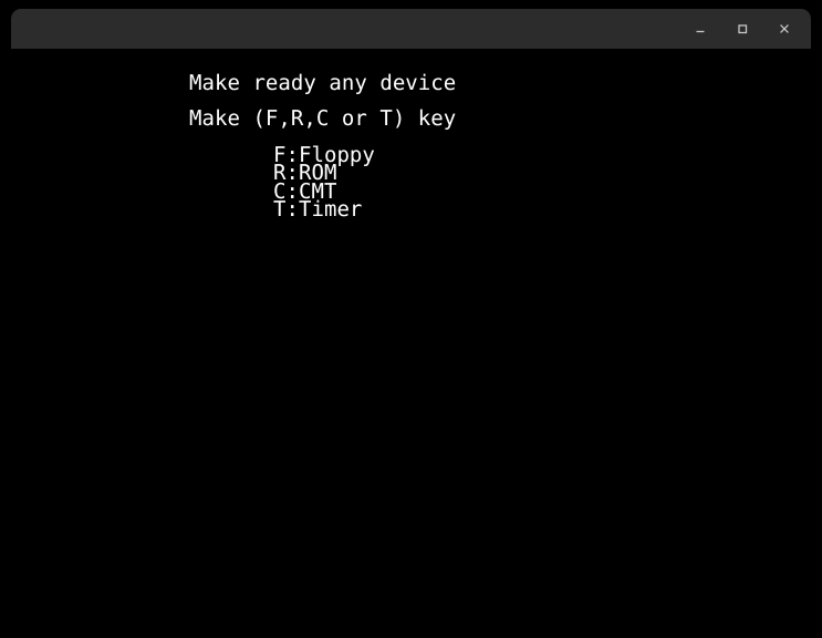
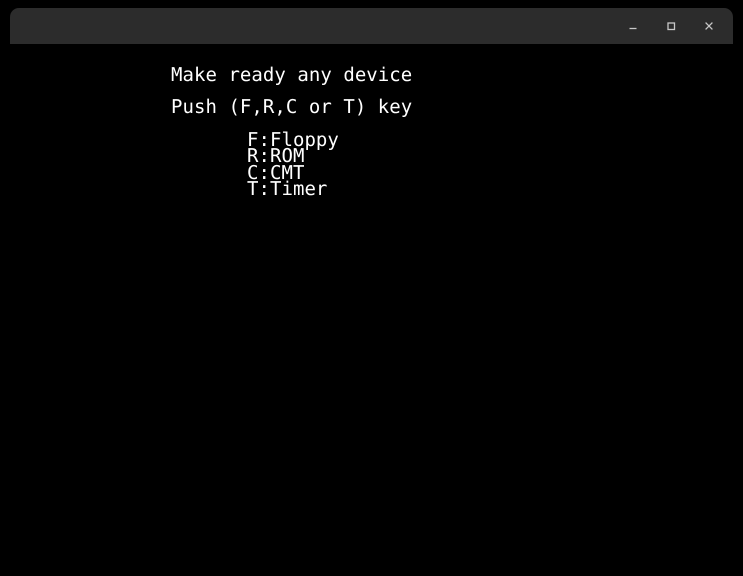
  Make ready any device
- Make (F,R,C or T) key
+ Push (F,R,C or T) key
  F:Floppy
  R:ROM
  C:CMT
  T:Timer
